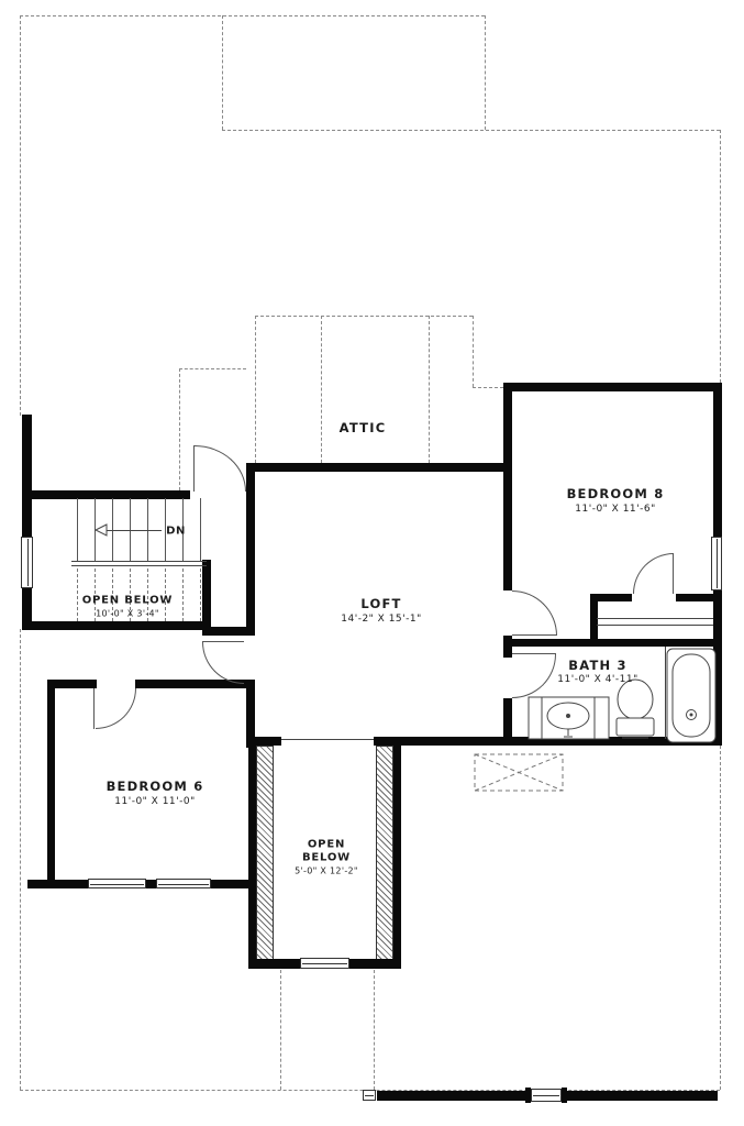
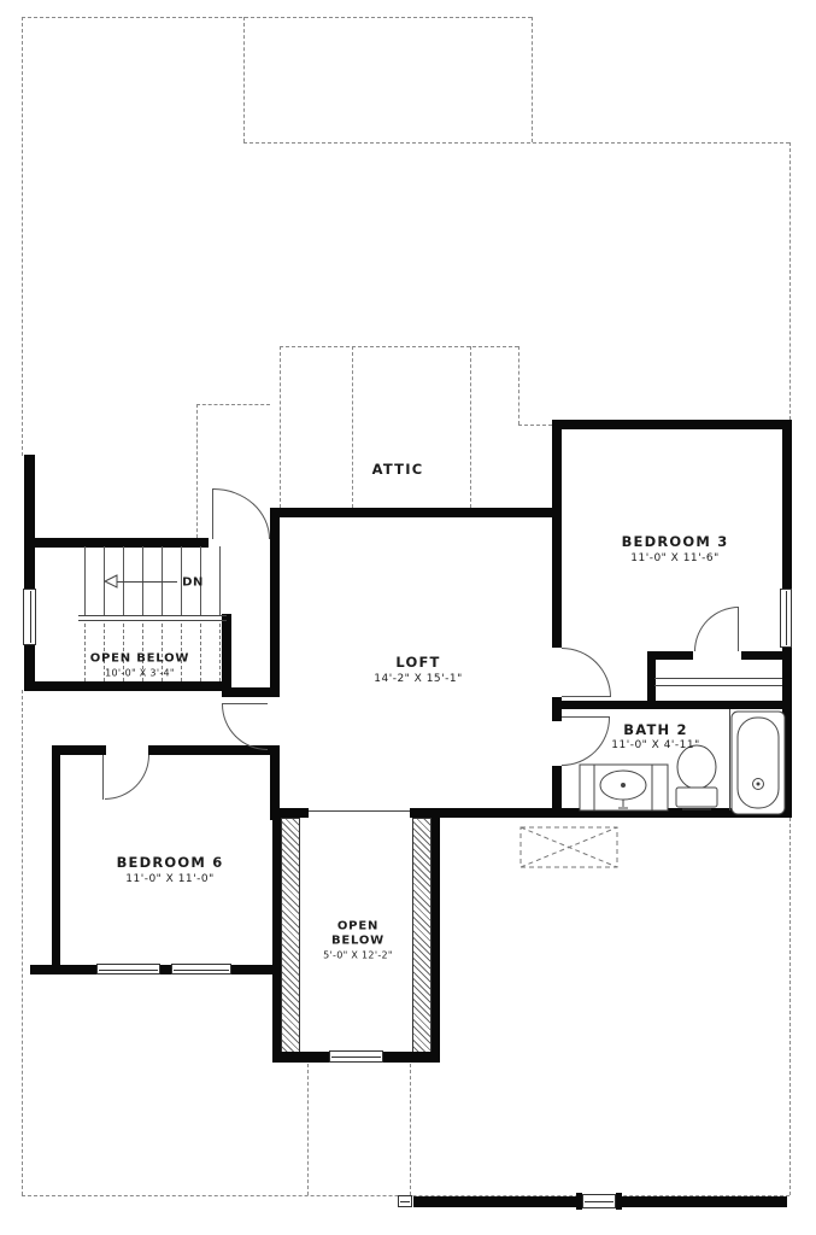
  ATTIC
- BEDROOM 8
+ BEDROOM 3
  11'-0" X 11'-6"
  LOFT
  14'-2" X 15'-1"
  OPEN BELOW
  10'-0" X 3'-4"
  DN
- BATH 3
+ BATH 2
  11'-0" X 4'-11"
  BEDROOM 6
  11'-0" X 11'-0"
  OPEN
  BELOW
  5'-0" X 12'-2"
